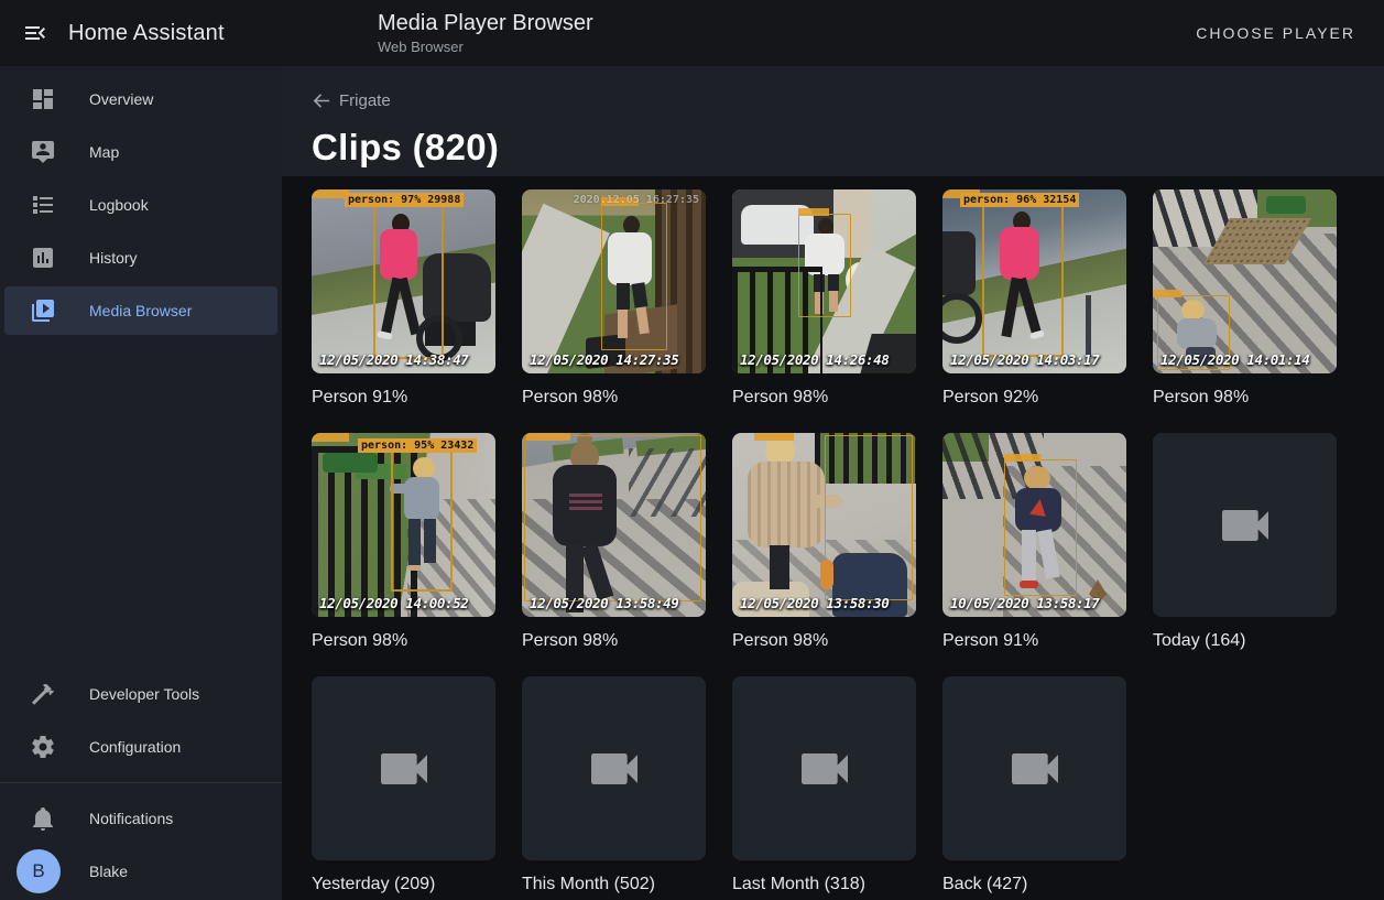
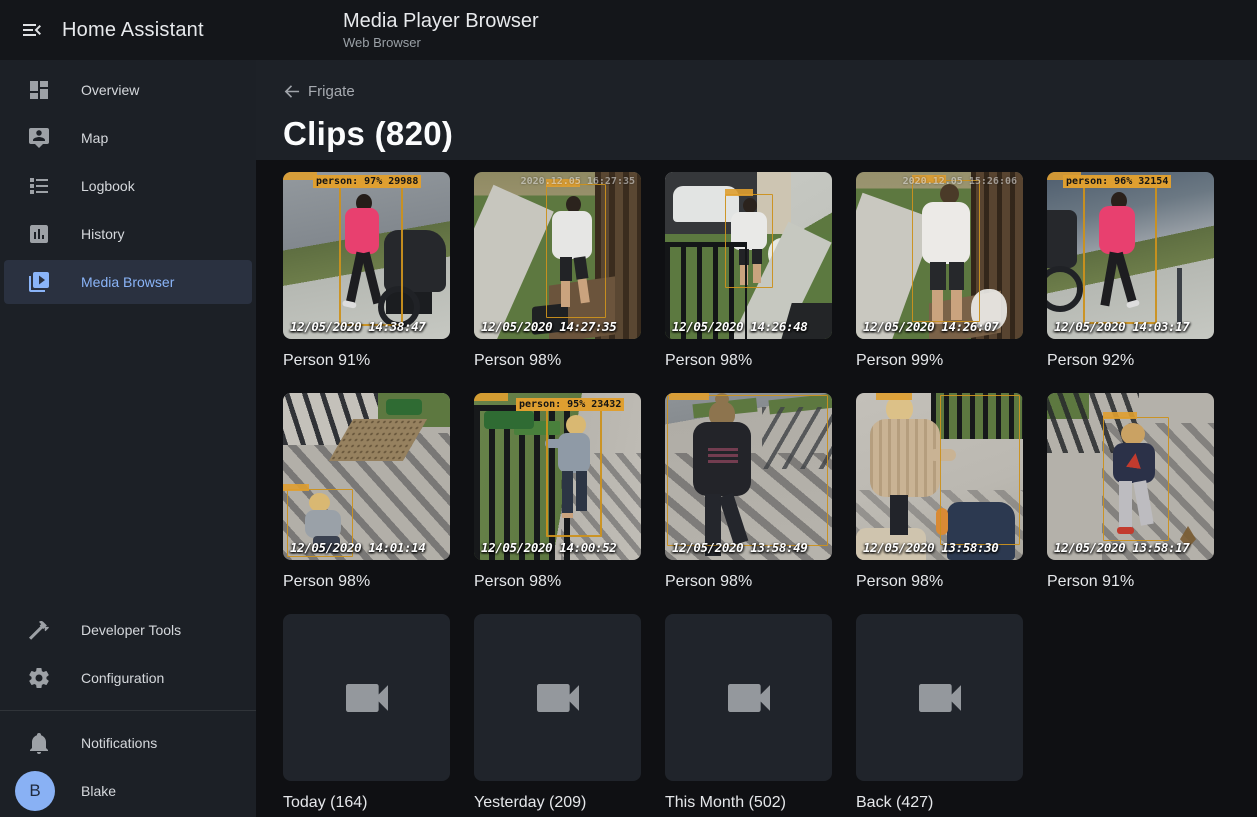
  Home Assistant
  Media Player Browser
  Web Browser
- CHOOSE PLAYER
  Overview
  Map
  Logbook
  History
  Media Browser
  Developer Tools
  Configuration
  Notifications
  B
  Blake
  Frigate
  Clips (820)
  person: 97% 29988
  12/05/2020 14:38:47
  Person 91%
  2020.12.05 16:27:35
  12/05/2020 14:27:35
  Person 98%
  12/05/2020 14:26:48
  Person 98%
+ 2020.12.05 15:26:06
+ 12/05/2020 14:26:07
+ Person 99%
  person: 96% 32154
  12/05/2020 14:03:17
  Person 92%
  12/05/2020 14:01:14
  Person 98%
  person: 95% 23432
  12/05/2020 14:00:52
  Person 98%
  12/05/2020 13:58:49
  Person 98%
  12/05/2020 13:58:30
  Person 98%
- 10/05/2020 13:58:17
+ 12/05/2020 13:58:17
  Person 91%
  Today (164)
  Yesterday (209)
  This Month (502)
- Last Month (318)
  Back (427)
